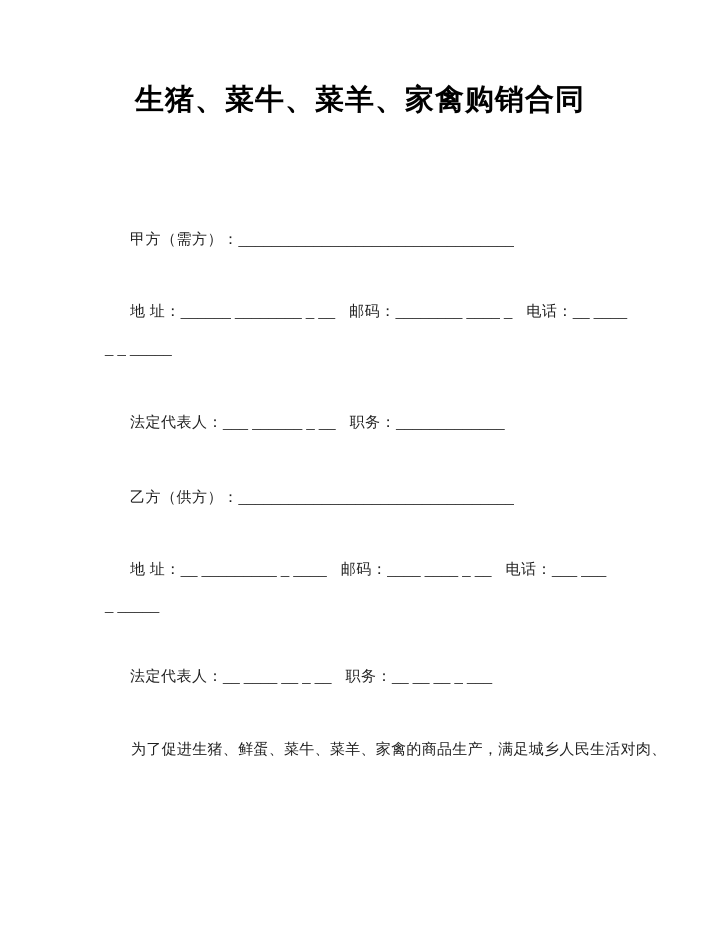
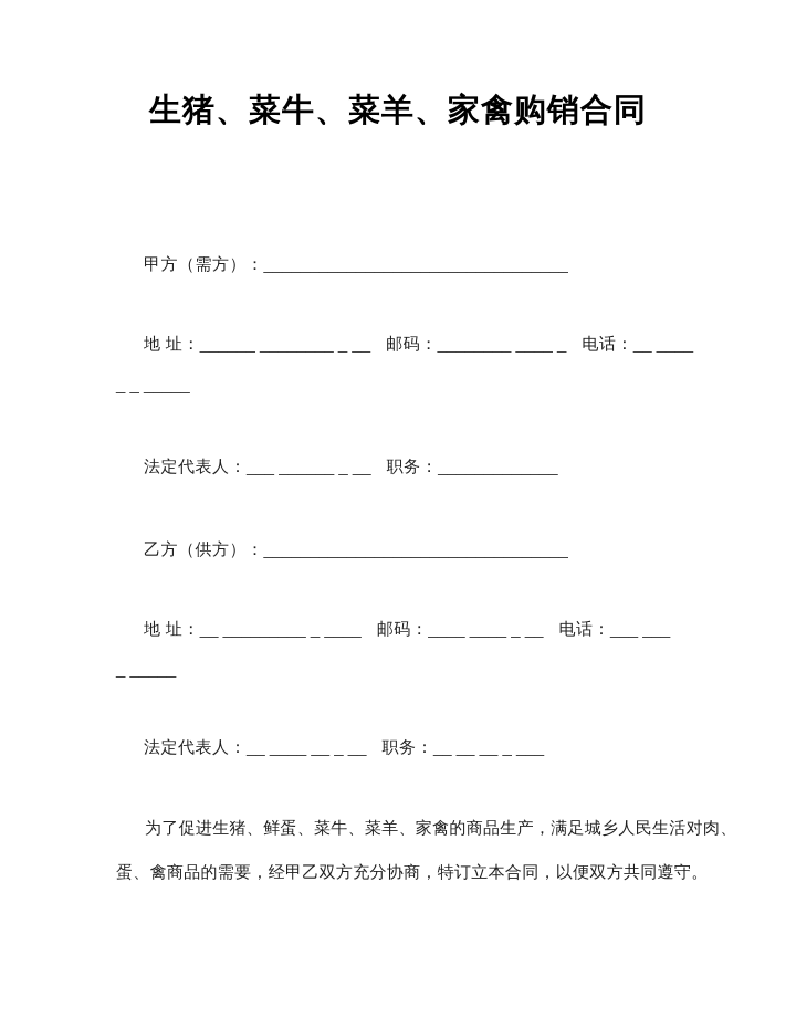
  生猪、菜牛、菜羊、家禽购销合同
  甲方（需方）：_________________________________
  地 址：______ ________ _ __ 邮码：________ ____ _ 电话：__ ____
  _ _ _____
  法定代表人：___ ______ _ __ 职务：_____________
  乙方（供方）：_________________________________
  地 址：__ _________ _ ____ 邮码：____ ____ _ __ 电话：___ ___
  _ _____
  法定代表人：__ ____ __ _ __ 职务：__ __ __ _ ___
  为了促进生猪、鲜蛋、菜牛、菜羊、家禽的商品生产，满足城乡人民生活对肉、
+ 蛋、禽商品的需要，经甲乙双方充分协商，特订立本合同，以便双方共同遵守。
